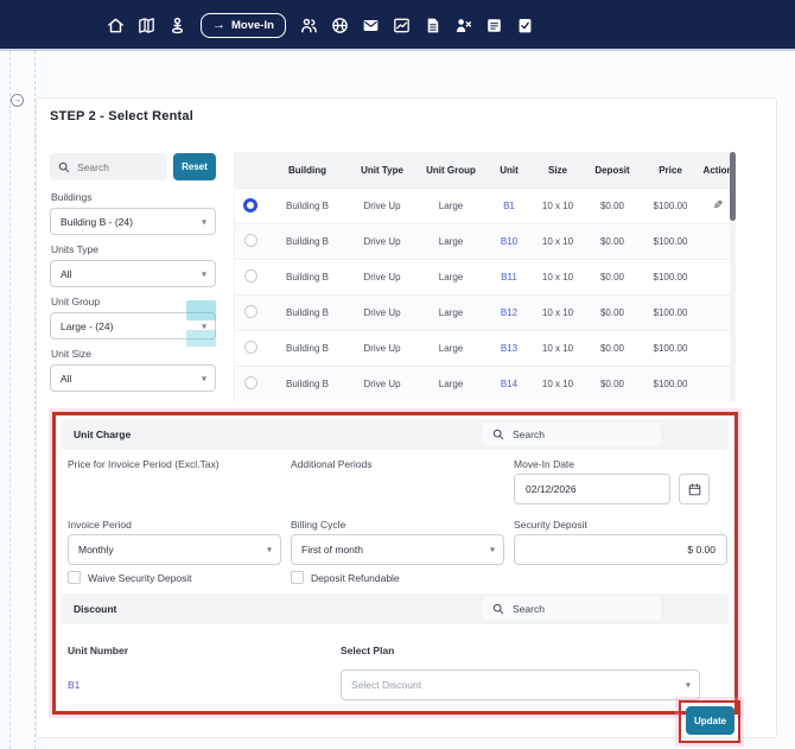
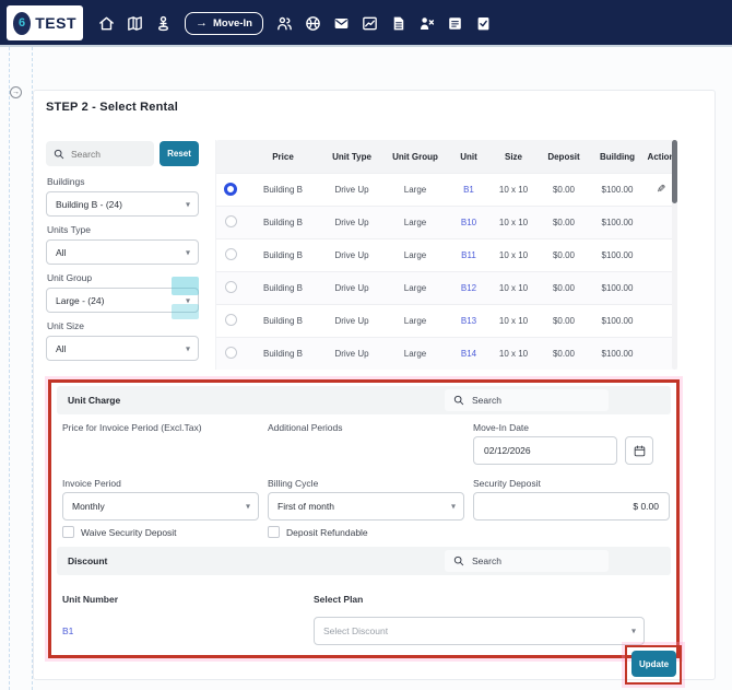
+ 6
+ TEST
  →
  Move-In
  STEP 2 - Select Rental
  Search
  Reset
  Buildings
  Building B - (24)
  ▾
  Units Type
  All
  ▾
  Unit Group
  Large - (24)
  ▾
  Unit Size
  All
  ▾
- Building
+ Price
  Unit Type
  Unit Group
  Unit
  Size
  Deposit
- Price
+ Building
  Actio
  Building B
  Drive Up
  Large
  B1
  10 x 10
  $0.00
  $100.00
  Building B
  Drive Up
  Large
  B10
  10 x 10
  $0.00
  $100.00
  Building B
  Drive Up
  Large
  B11
  10 x 10
  $0.00
  $100.00
  Building B
  Drive Up
  Large
  B12
  10 x 10
  $0.00
  $100.00
  Building B
  Drive Up
  Large
  B13
  10 x 10
  $0.00
  $100.00
  Building B
  Drive Up
  Large
  B14
  10 x 10
  $0.00
  $100.00
  Unit Charge
  Search
  Price for Invoice Period (Excl.Tax)
  Additional Periods
  Move-In Date
  02/12/2026
  Invoice Period
  Billing Cycle
  Security Deposit
  Monthly
  ▾
  First of month
  ▾
  $ 0.00
  Waive Security Deposit
  Deposit Refundable
  Discount
  Search
  Unit Number
  Select Plan
  B1
  Select Discount
  ▾
  Update
